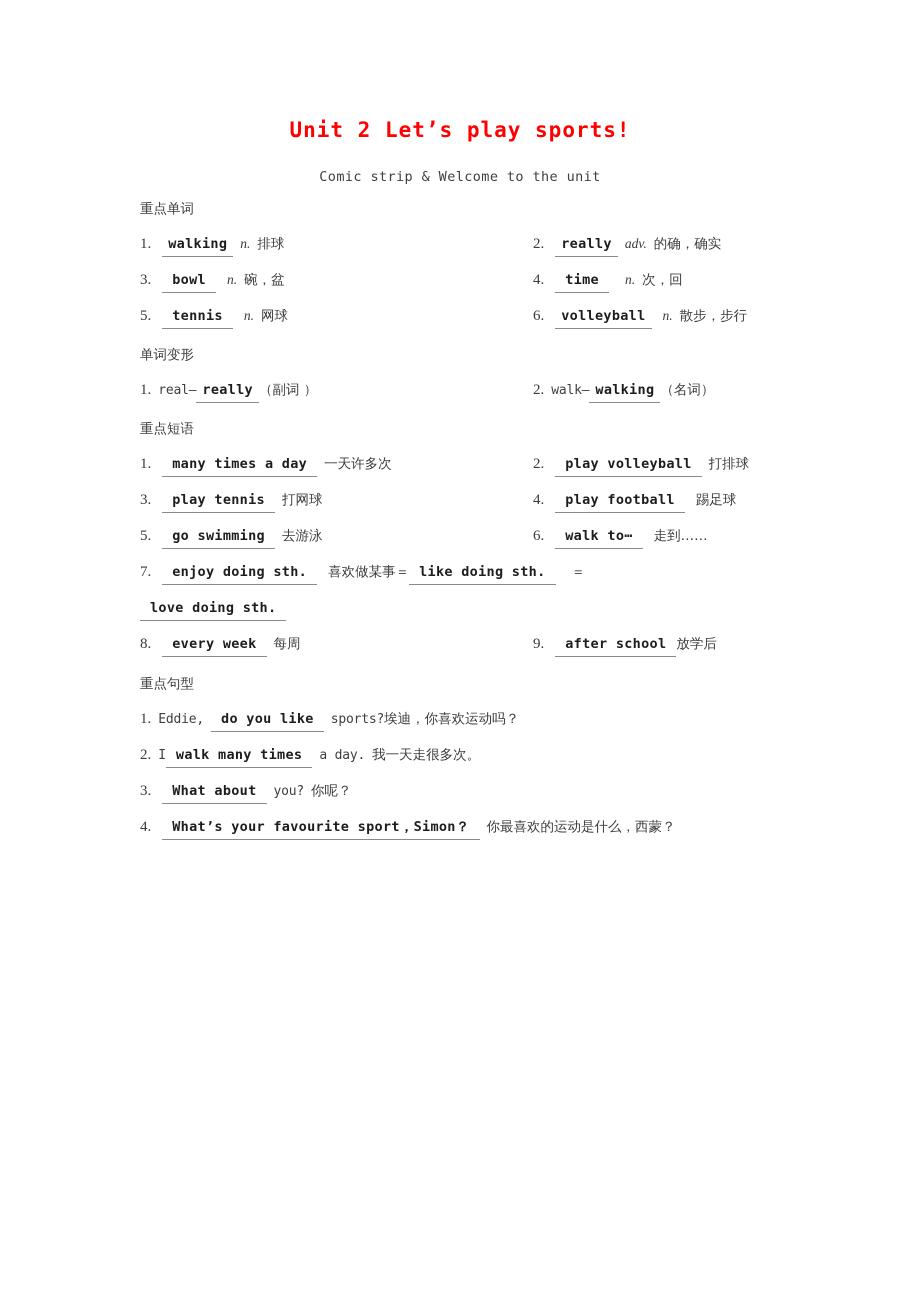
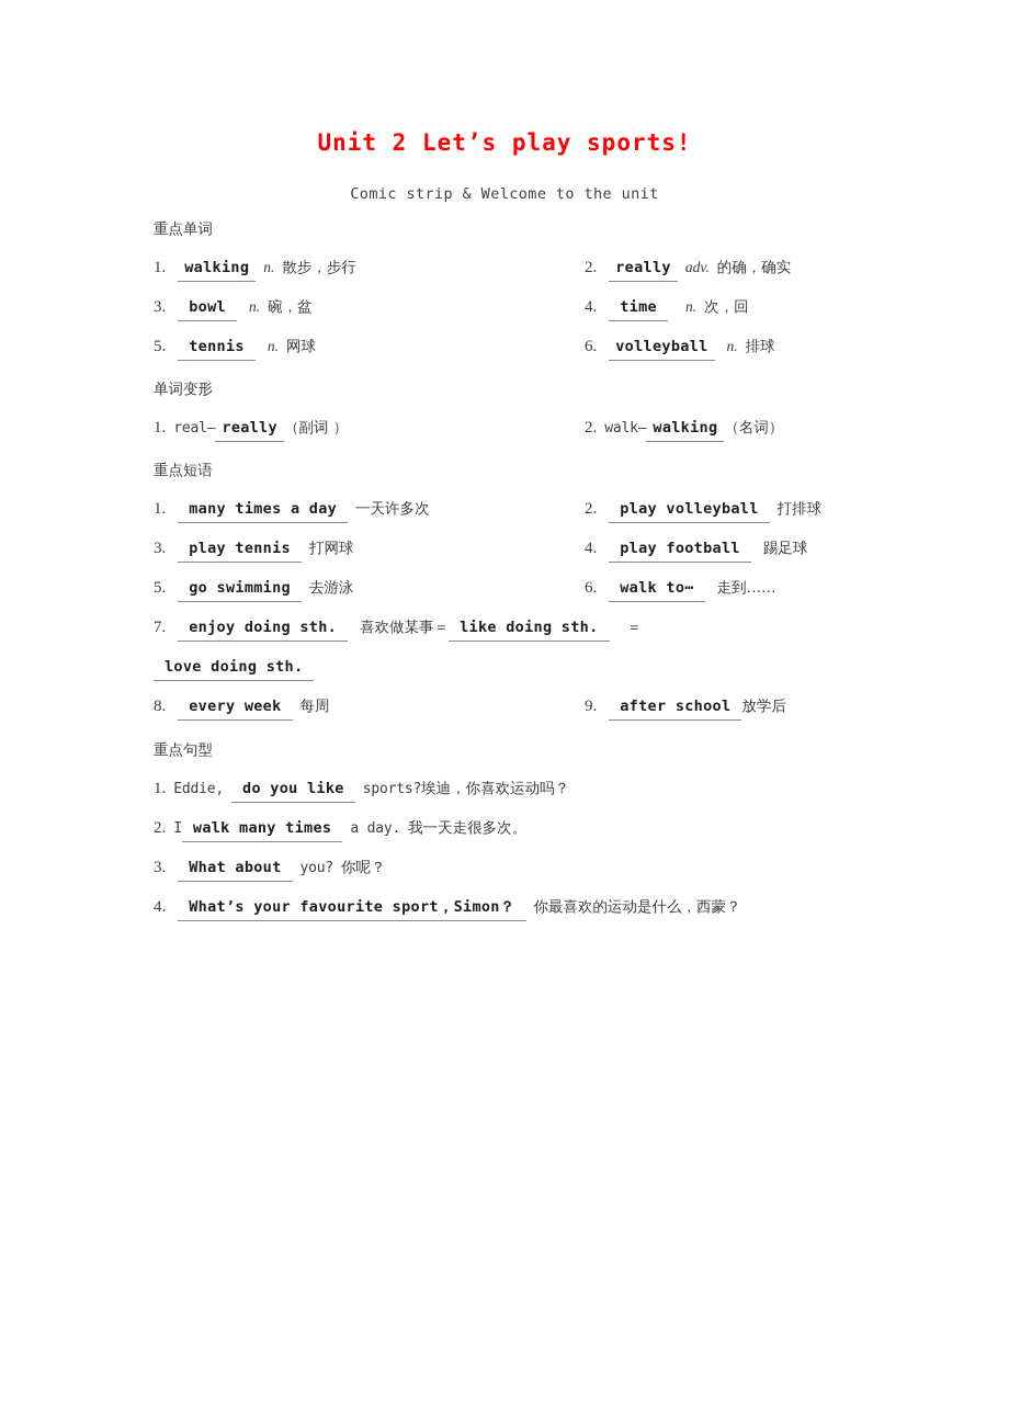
  Unit 2 Let’s play sports!
  Comic strip & Welcome to the unit
  重点单词
- 1. walking n. 排球
+ 1. walking n. 散步，步行
  2. really adv. 的确，确实
  3. bowl n. 碗，盆
  4. time n. 次，回
  5. tennis n. 网球
- 6. volleyball n. 散步，步行
+ 6. volleyball n. 排球
  单词变形
  1. real— really （副词 ）
  2. walk— walking （名词）
  重点短语
  1. many times a day 一天许多次
  2. play volleyball 打排球
  3. play tennis 打网球
  4. play football 踢足球
  5. go swimming 去游泳
  6. walk to⋯ 走到……
  7. enjoy doing sth. 喜欢做某事＝ like doing sth. ＝
  love doing sth.
  8. every week 每周
  9. after school 放学后
  重点句型
  1. Eddie, do you like sports?埃迪，你喜欢运动吗？
  2. I walk many times a day. 我一天走很多次。
  3. What about you? 你呢？
  4. What’s your favourite sport，Simon？ 你最喜欢的运动是什么，西蒙？
